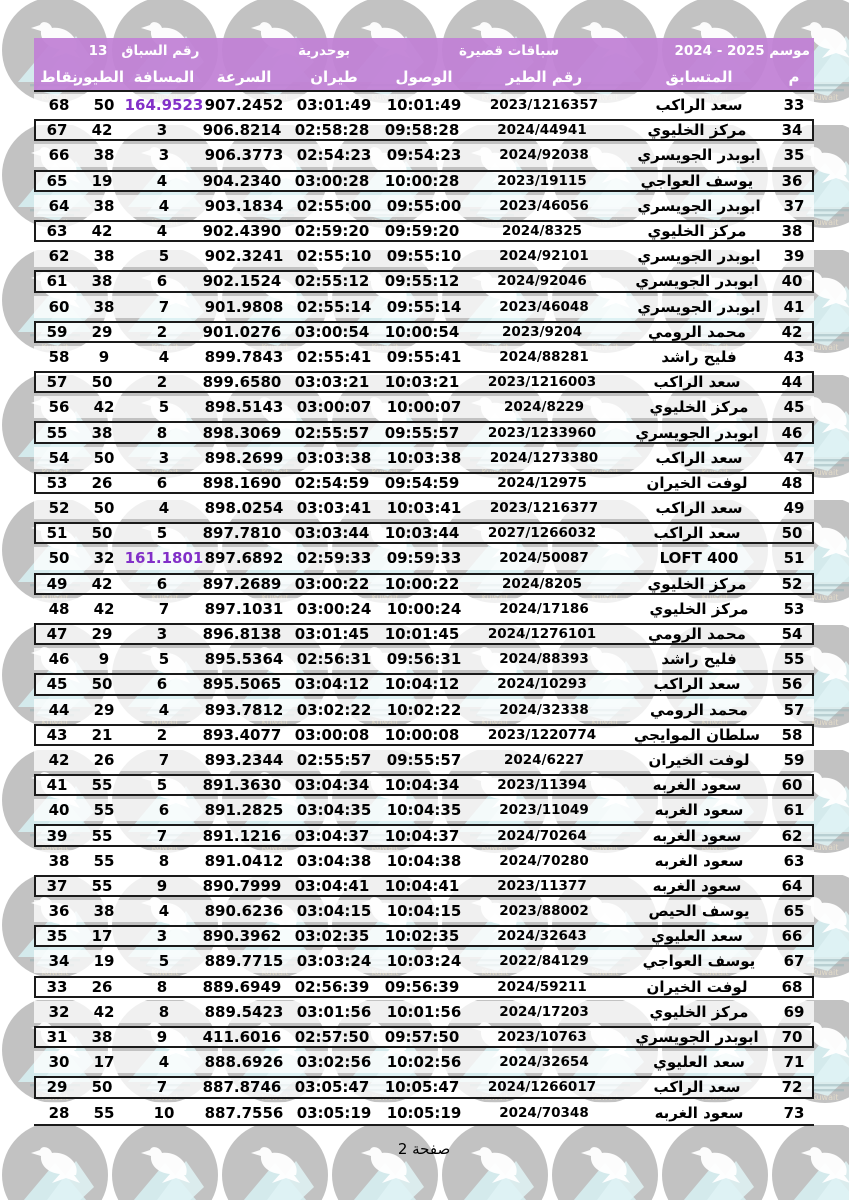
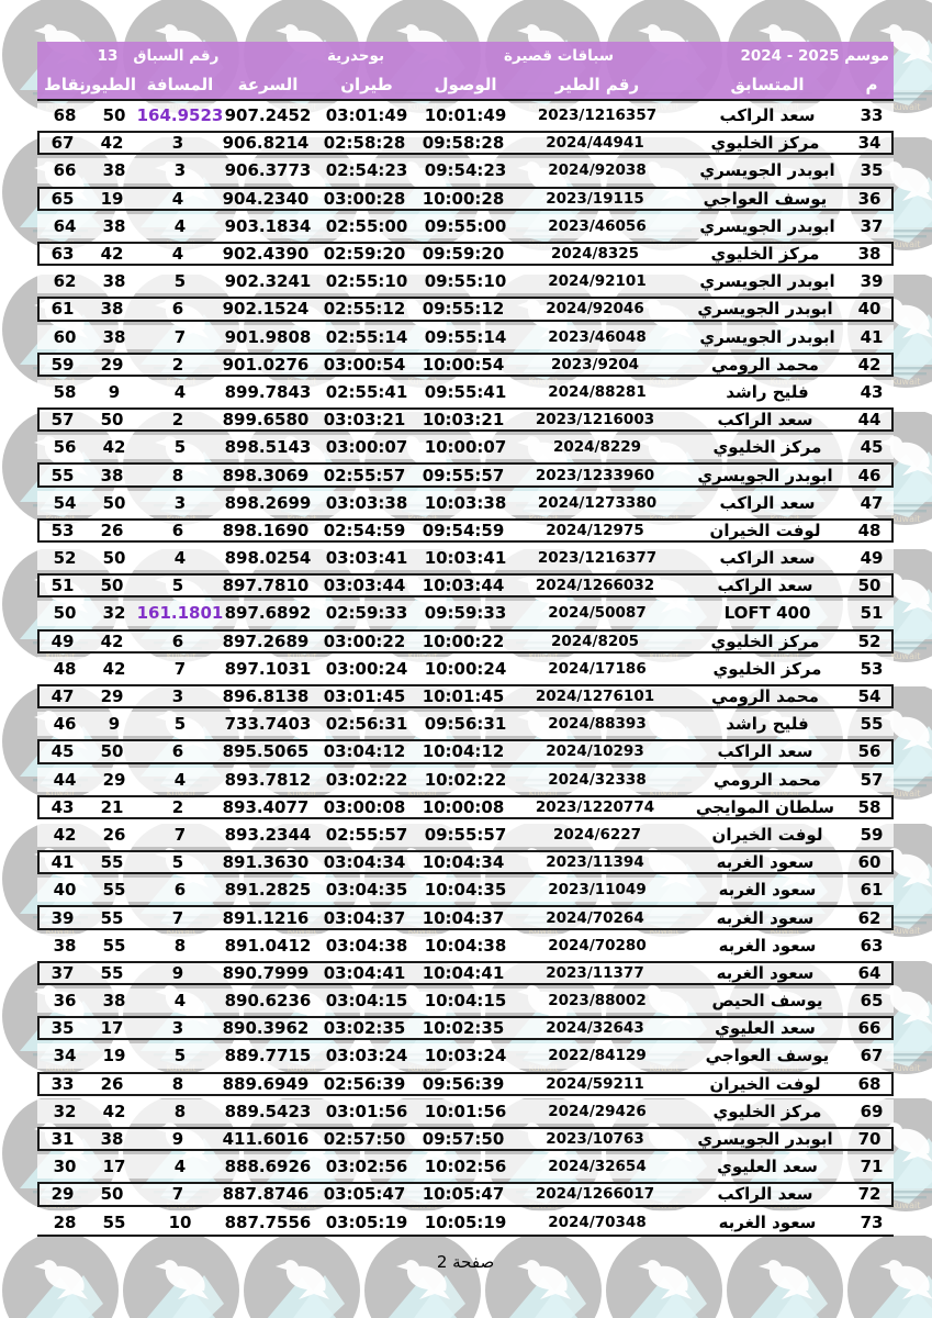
  موسم 2025 - 2024
  سباقات قصيرة
  بوحدرية
  رقم السباق
  13
  م
  المتسابق
  رقم الطير
  الوصول
  طيران
  السرعة
  المسافة
  الطيور
  نقاط
  33
  سعد الراكب
  2023/1216357
  10:01:49
  03:01:49
  907.2452
  164.9523
  50
  68
  34
  مركز الخليوي
  2024/44941
  09:58:28
  02:58:28
  906.8214
  3
  42
  67
  35
  ابوبدر الجويسري
  2024/92038
  09:54:23
  02:54:23
  906.3773
  3
  38
  66
  36
  يوسف العواجي
  2023/19115
  10:00:28
  03:00:28
  904.2340
  4
  19
  65
  37
  ابوبدر الجويسري
  2023/46056
  09:55:00
  02:55:00
  903.1834
  4
  38
  64
  38
  مركز الخليوي
  2024/8325
  09:59:20
  02:59:20
  902.4390
  4
  42
  63
  39
  ابوبدر الجويسري
  2024/92101
  09:55:10
  02:55:10
  902.3241
  5
  38
  62
  40
  ابوبدر الجويسري
  2024/92046
  09:55:12
  02:55:12
  902.1524
  6
  38
  61
  41
  ابوبدر الجويسري
  2023/46048
  09:55:14
  02:55:14
  901.9808
  7
  38
  60
  42
  محمد الرومي
  2023/9204
  10:00:54
  03:00:54
  901.0276
  2
  29
  59
  43
  فليح راشد
  2024/88281
  09:55:41
  02:55:41
  899.7843
  4
  9
  58
  44
  سعد الراكب
  2023/1216003
  10:03:21
  03:03:21
  899.6580
  2
  50
  57
  45
  مركز الخليوي
  2024/8229
  10:00:07
  03:00:07
  898.5143
  5
  42
  56
  46
  ابوبدر الجويسري
  2023/1233960
  09:55:57
  02:55:57
  898.3069
  8
  38
  55
  47
  سعد الراكب
  2024/1273380
  10:03:38
  03:03:38
  898.2699
  3
  50
  54
  48
  لوفت الخيران
  2024/12975
  09:54:59
  02:54:59
  898.1690
  6
  26
  53
  49
  سعد الراكب
  2023/1216377
  10:03:41
  03:03:41
  898.0254
  4
  50
  52
  50
  سعد الراكب
- 2027/1266032
+ 2024/1266032
  10:03:44
  03:03:44
  897.7810
  5
  50
  51
  51
  LOFT 400
  2024/50087
  09:59:33
  02:59:33
  897.6892
  161.1801
  32
  50
  52
  مركز الخليوي
  2024/8205
  10:00:22
  03:00:22
  897.2689
  6
  42
  49
  53
  مركز الخليوي
  2024/17186
  10:00:24
  03:00:24
  897.1031
  7
  42
  48
  54
  محمد الرومي
  2024/1276101
  10:01:45
  03:01:45
  896.8138
  3
  29
  47
  55
  فليح راشد
  2024/88393
  09:56:31
  02:56:31
- 895.5364
+ 733.7403
  5
  9
  46
  56
  سعد الراكب
  2024/10293
  10:04:12
  03:04:12
  895.5065
  6
  50
  45
  57
  محمد الرومي
  2024/32338
  10:02:22
  03:02:22
  893.7812
  4
  29
  44
  58
  سلطان الموايجي
  2023/1220774
  10:00:08
  03:00:08
  893.4077
  2
  21
  43
  59
  لوفت الخيران
  2024/6227
  09:55:57
  02:55:57
  893.2344
  7
  26
  42
  60
  سعود الغربه
  2023/11394
  10:04:34
  03:04:34
  891.3630
  5
  55
  41
  61
  سعود الغربه
  2023/11049
  10:04:35
  03:04:35
  891.2825
  6
  55
  40
  62
  سعود الغربه
  2024/70264
  10:04:37
  03:04:37
  891.1216
  7
  55
  39
  63
  سعود الغربه
  2024/70280
  10:04:38
  03:04:38
  891.0412
  8
  55
  38
  64
  سعود الغربه
  2023/11377
  10:04:41
  03:04:41
  890.7999
  9
  55
  37
  65
  يوسف الحيص
  2023/88002
  10:04:15
  03:04:15
  890.6236
  4
  38
  36
  66
  سعد العليوي
  2024/32643
  10:02:35
  03:02:35
  890.3962
  3
  17
  35
  67
  يوسف العواجي
  2022/84129
  10:03:24
  03:03:24
  889.7715
  5
  19
  34
  68
  لوفت الخيران
  2024/59211
  09:56:39
  02:56:39
  889.6949
  8
  26
  33
  69
  مركز الخليوي
- 2024/17203
+ 2024/29426
  10:01:56
  03:01:56
  889.5423
  8
  42
  32
  70
  ابوبدر الجويسري
  2023/10763
  09:57:50
  02:57:50
  411.6016
  9
  38
  31
  71
  سعد العليوي
  2024/32654
  10:02:56
  03:02:56
  888.6926
  4
  17
  30
  72
  سعد الراكب
  2024/1266017
  10:05:47
  03:05:47
  887.8746
  7
  50
  29
  73
  سعود الغربه
  2024/70348
  10:05:19
  03:05:19
  887.7556
  10
  55
  28
  صفحة 2
